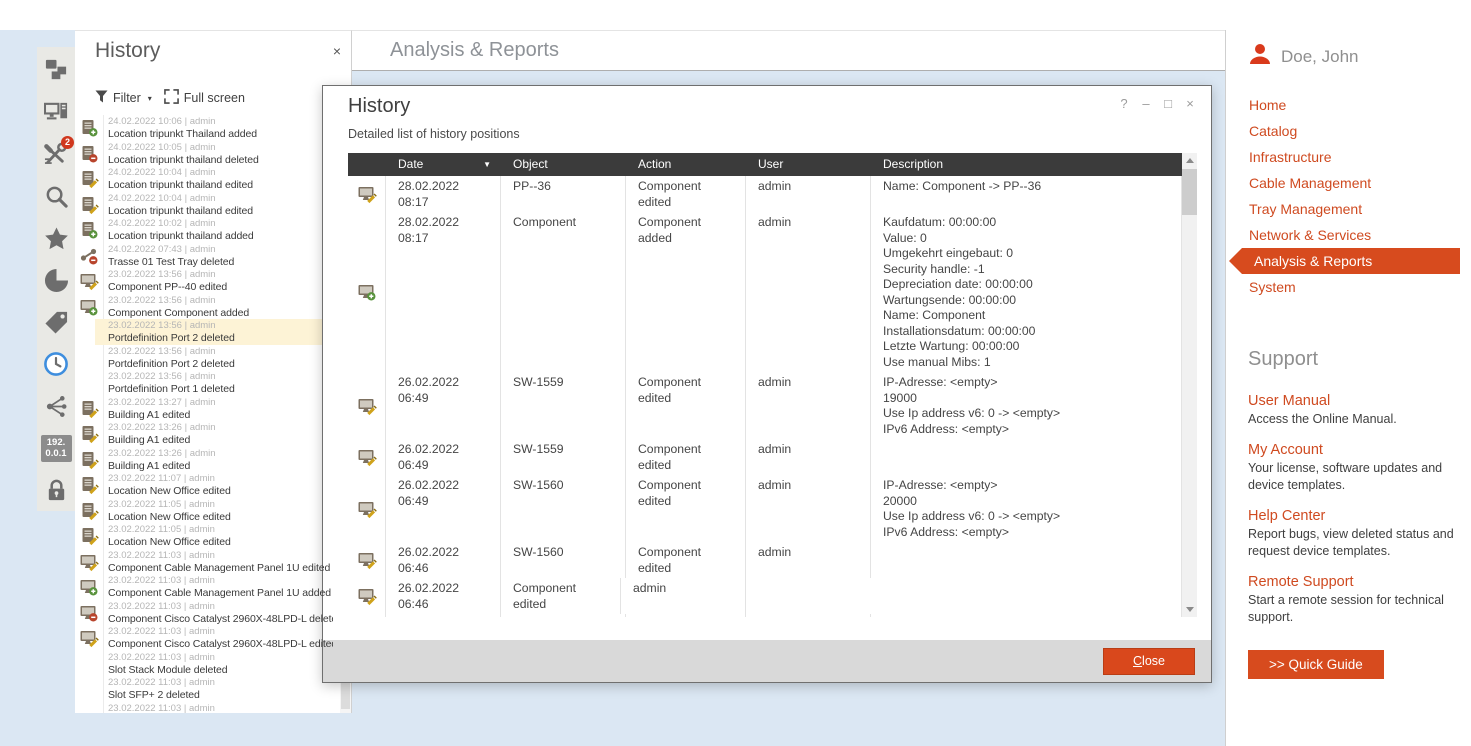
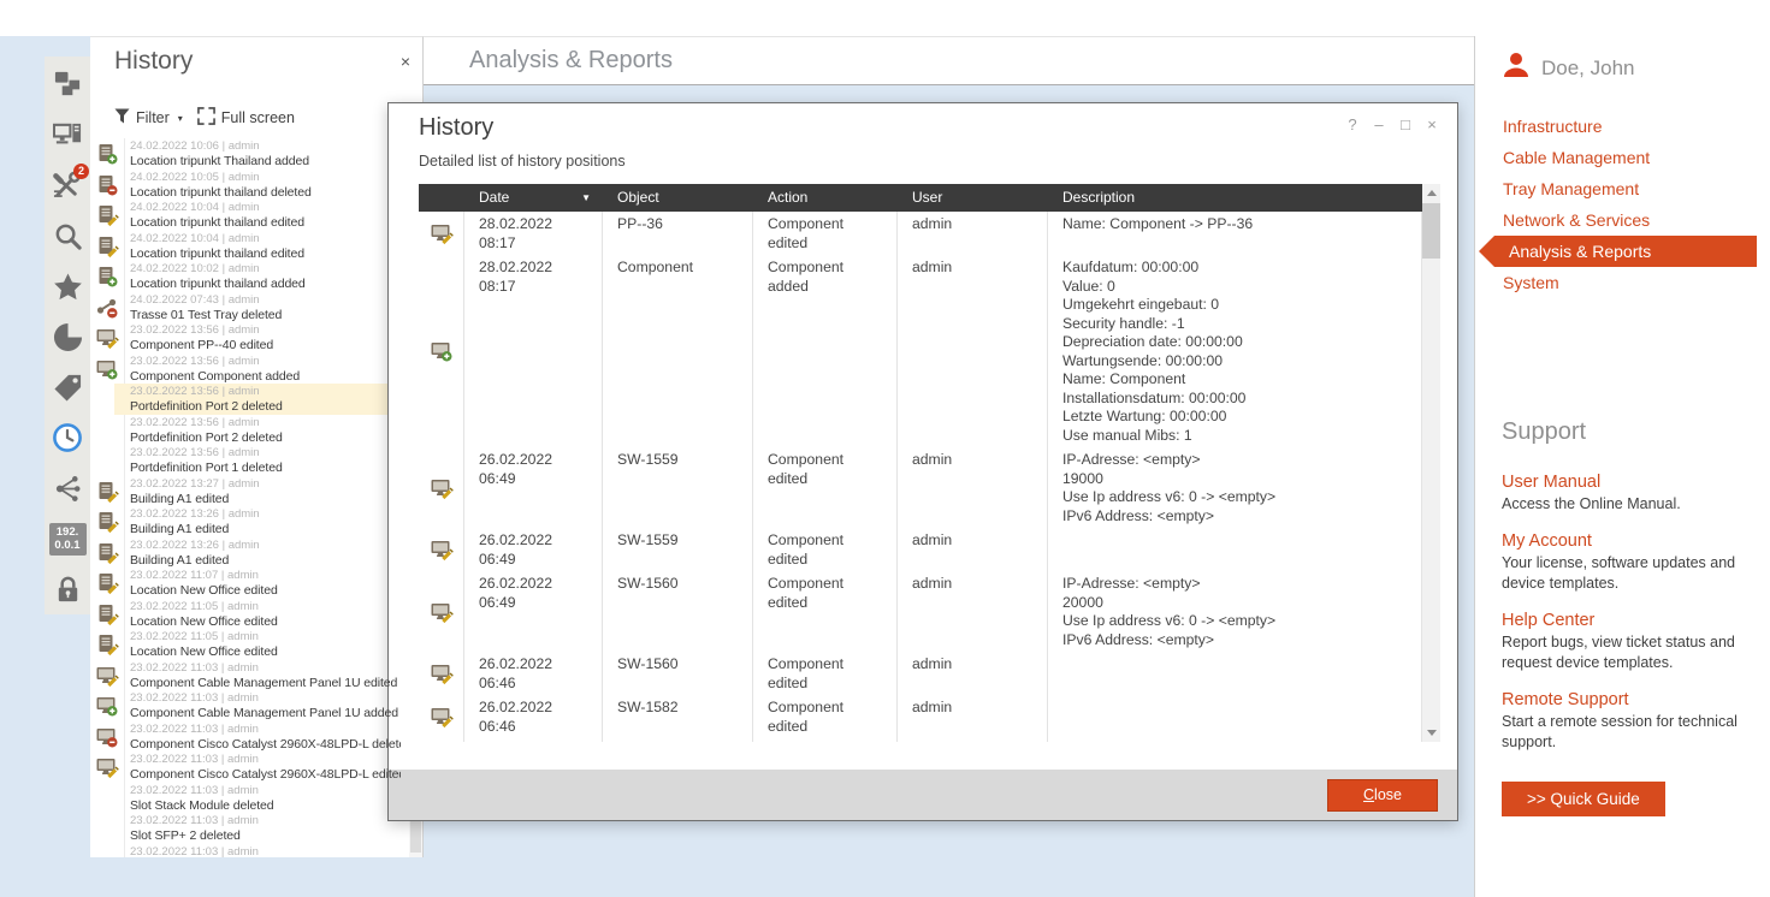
  2
  192.
  0.0.1
  History
  ×
  Filter
  ▾
  Full screen
  24.02.2022 10:06 | admin
  Location tripunkt Thailand added
  24.02.2022 10:05 | admin
  Location tripunkt thailand deleted
  24.02.2022 10:04 | admin
  Location tripunkt thailand edited
  24.02.2022 10:04 | admin
  Location tripunkt thailand edited
  24.02.2022 10:02 | admin
  Location tripunkt thailand added
  24.02.2022 07:43 | admin
  Trasse 01 Test Tray deleted
  23.02.2022 13:56 | admin
  Component PP--40 edited
  23.02.2022 13:56 | admin
  Component Component added
  23.02.2022 13:56 | admin
  Portdefinition Port 2 deleted
  23.02.2022 13:56 | admin
  Portdefinition Port 2 deleted
  23.02.2022 13:56 | admin
  Portdefinition Port 1 deleted
  23.02.2022 13:27 | admin
  Building A1 edited
  23.02.2022 13:26 | admin
  Building A1 edited
  23.02.2022 13:26 | admin
  Building A1 edited
  23.02.2022 11:07 | admin
  Location New Office edited
  23.02.2022 11:05 | admin
  Location New Office edited
  23.02.2022 11:05 | admin
  Location New Office edited
  23.02.2022 11:03 | admin
  Component Cable Management Panel 1U edited
  23.02.2022 11:03 | admin
  Component Cable Management Panel 1U added
  23.02.2022 11:03 | admin
  Component Cisco Catalyst 2960X-48LPD-L delet
  23.02.2022 11:03 | admin
  Component Cisco Catalyst 2960X-48LPD-L edite
  23.02.2022 11:03 | admin
  Slot Stack Module deleted
  23.02.2022 11:03 | admin
  Slot SFP+ 2 deleted
  23.02.2022 11:03 | admin
  Analysis & Reports
  Doe, John
- Home
- Catalog
  Infrastructure
  Cable Management
  Tray Management
  Network & Services
  Analysis & Reports
  System
  Support
  User Manual
  Access the Online Manual.
  My Account
  Your license, software updates and device templates.
  Help Center
- Report bugs, view deleted status and request device templates.
+ Report bugs, view ticket status and request device templates.
  Remote Support
  Start a remote session for technical support.
  >> Quick Guide
  History
  Detailed list of history positions
  ?
  –
  □
  ×
  Date
  ▼
  Object
  Action
  User
  Description
  28.02.2022 08:17
  PP--36
  Component edited
  admin
  Name: Component -> PP--36
  28.02.2022 08:17
  Component
  Component added
  admin
  Kaufdatum: 00:00:00
  Value: 0
  Umgekehrt eingebaut: 0
  Security handle: -1
  Depreciation date: 00:00:00
  Wartungsende: 00:00:00
  Name: Component
  Installationsdatum: 00:00:00
  Letzte Wartung: 00:00:00
  Use manual Mibs: 1
  26.02.2022 06:49
  SW-1559
  Component edited
  admin
  IP-Adresse: <empty>
  19000
  Use Ip address v6: 0 -> <empty>
  IPv6 Address: <empty>
  26.02.2022 06:49
  SW-1559
  Component edited
  admin
  26.02.2022 06:49
  SW-1560
  Component edited
  admin
  IP-Adresse: <empty>
  20000
  Use Ip address v6: 0 -> <empty>
  IPv6 Address: <empty>
  26.02.2022 06:46
  SW-1560
  Component edited
  admin
  26.02.2022 06:46
+ SW-1582
  Component edited
  admin
  Close
